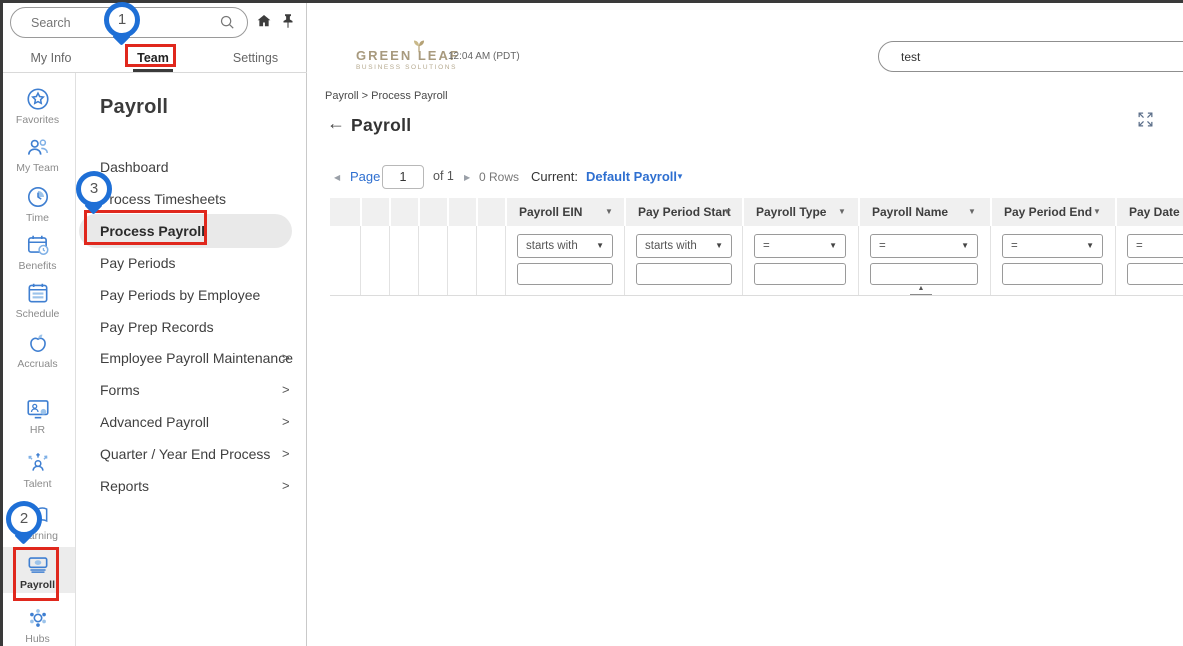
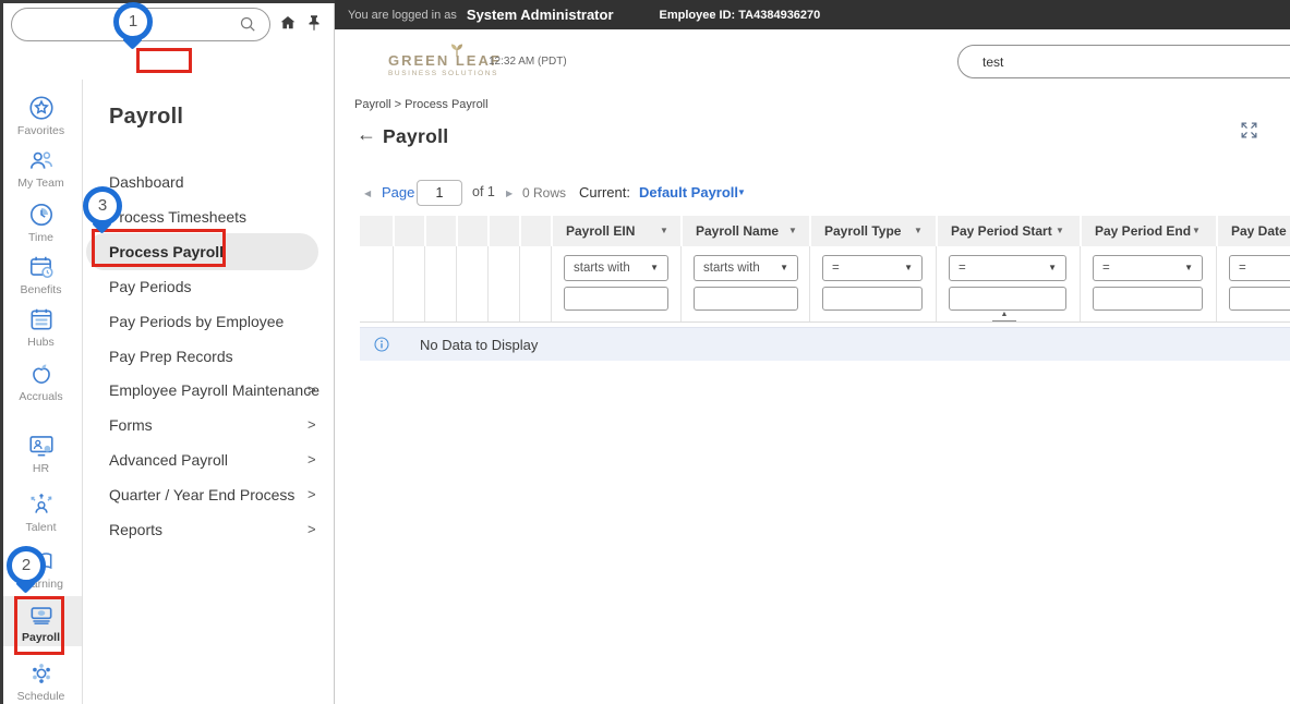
- Search
- My Info
- Team
- Settings
  Favorites
  My Team
  Time
  Benefits
- Schedule
+ Hubs
  Accruals
  HR
  Talent
  Payroll
- Hubs
+ Schedule
  Payroll
  Dashboard
  rocess Timesheets
  Process Payroll
  Pay Periods
  Pay Periods by Employee
  Pay Prep Records
  Employee Payroll Maintenance
  >
  Forms
  >
  Advanced Payroll
  >
  Quarter / Year End Process
  >
  Reports
  >
+ You are logged in as
+ System Administrator
+ Employee ID: TA4384936270
  GREEN LEAF
- 12:04 AM (PDT)
+ 12:32 AM (PDT)
  test
  Payroll > Process Payroll
  ←
  Payroll
  ◀
  Page
  1
  of 1
  ▶
  0 Rows
  Current:
  Default Payroll
  Payroll EIN
- Pay Period Start
+ Payroll Name
  Payroll Type
- Payroll Name
+ Pay Period Start
  Pay Period End
  Pay Date
  starts with
  starts with
  =
  =
  =
  =
+ No Data to Display
  1
  2
  3
